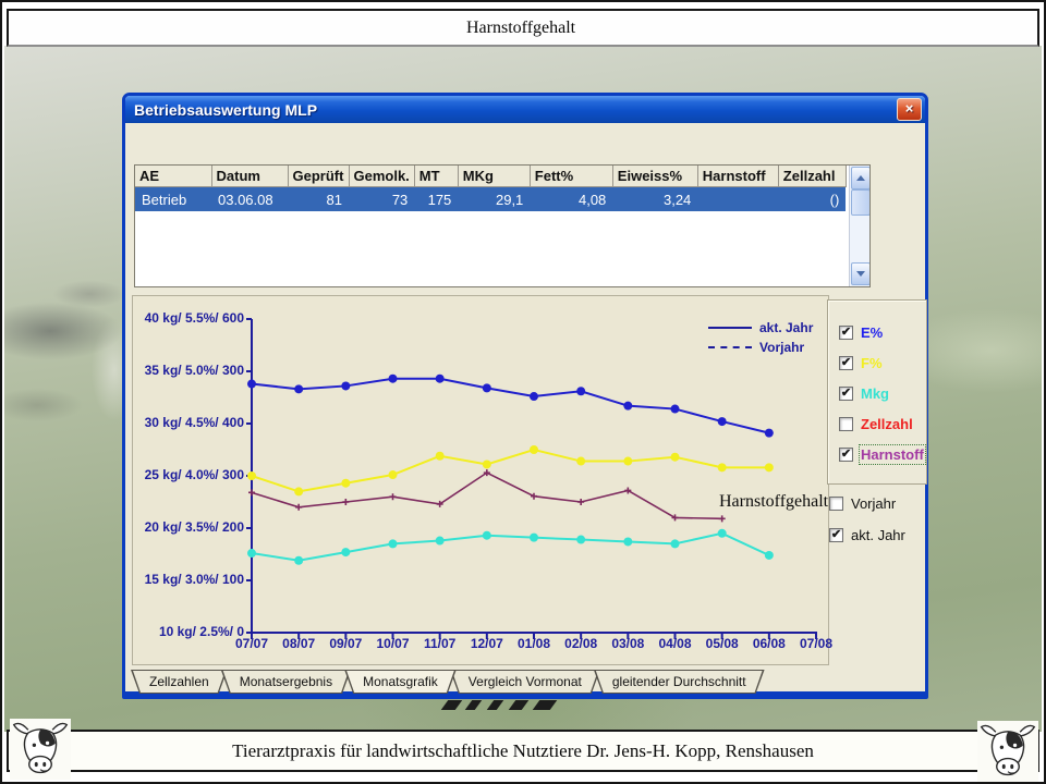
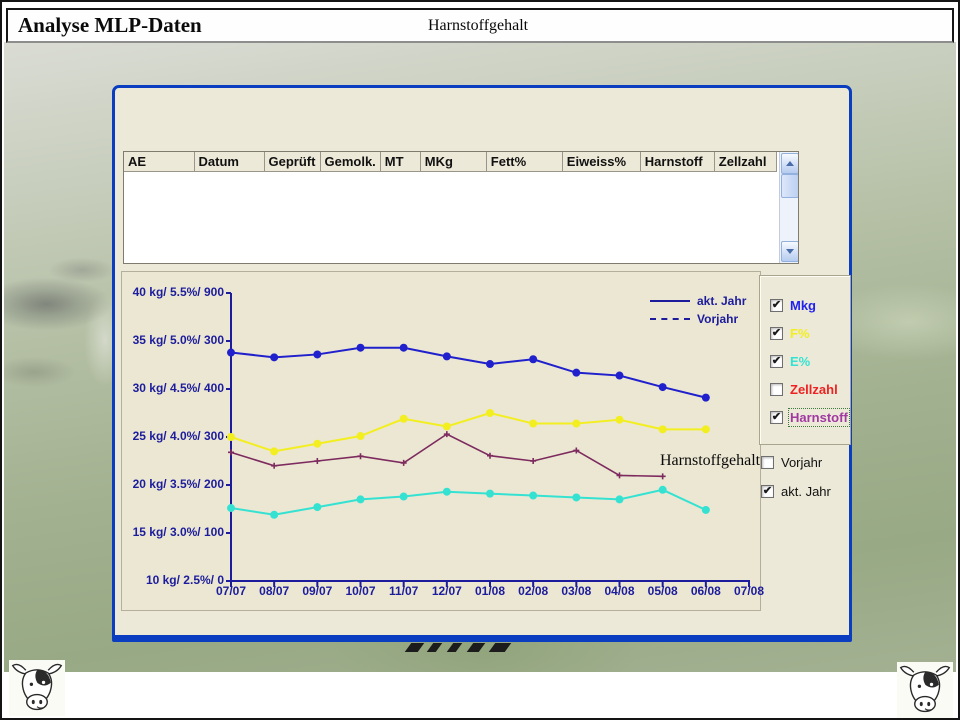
+ Analyse MLP-Daten
  Harnstoffgehalt
- Betriebsauswertung MLP
- ×
  AE	Datum	Geprüft	Gemolk.	MT	MKg	Fett%	Eiweiss%	Harnstoff	Zellzahl
- Betrieb	03.06.08	81	73	175	29,1	4,08	3,24		()
- 40 kg/ 5.5%/ 600
+ 40 kg/ 5.5%/ 900
  35 kg/ 5.0%/ 300
  30 kg/ 4.5%/ 400
  25 kg/ 4.0%/ 300
  20 kg/ 3.5%/ 200
  15 kg/ 3.0%/ 100
  10 kg/ 2.5%/ 0
  07/07
  08/07
  09/07
  10/07
  11/07
  12/07
  01/08
  02/08
  03/08
  04/08
  05/08
  06/08
  07/08
  akt. Jahr
  Vorjahr
  Harnstoffgehalt
  ✔
- E%
+ Mkg
  ✔
  F%
  ✔
- Mkg
+ E%
  Zellzahl
  ✔
  Harnstoff
  Vorjahr
  ✔
  akt. Jahr
- Zellzahlen
- Monatsergebnis
- Monatsgrafik
- Vergleich Vormonat
- gleitender Durchschnitt
- Tierarztpraxis für landwirtschaftliche Nutztiere Dr. Jens-H. Kopp, Renshausen
